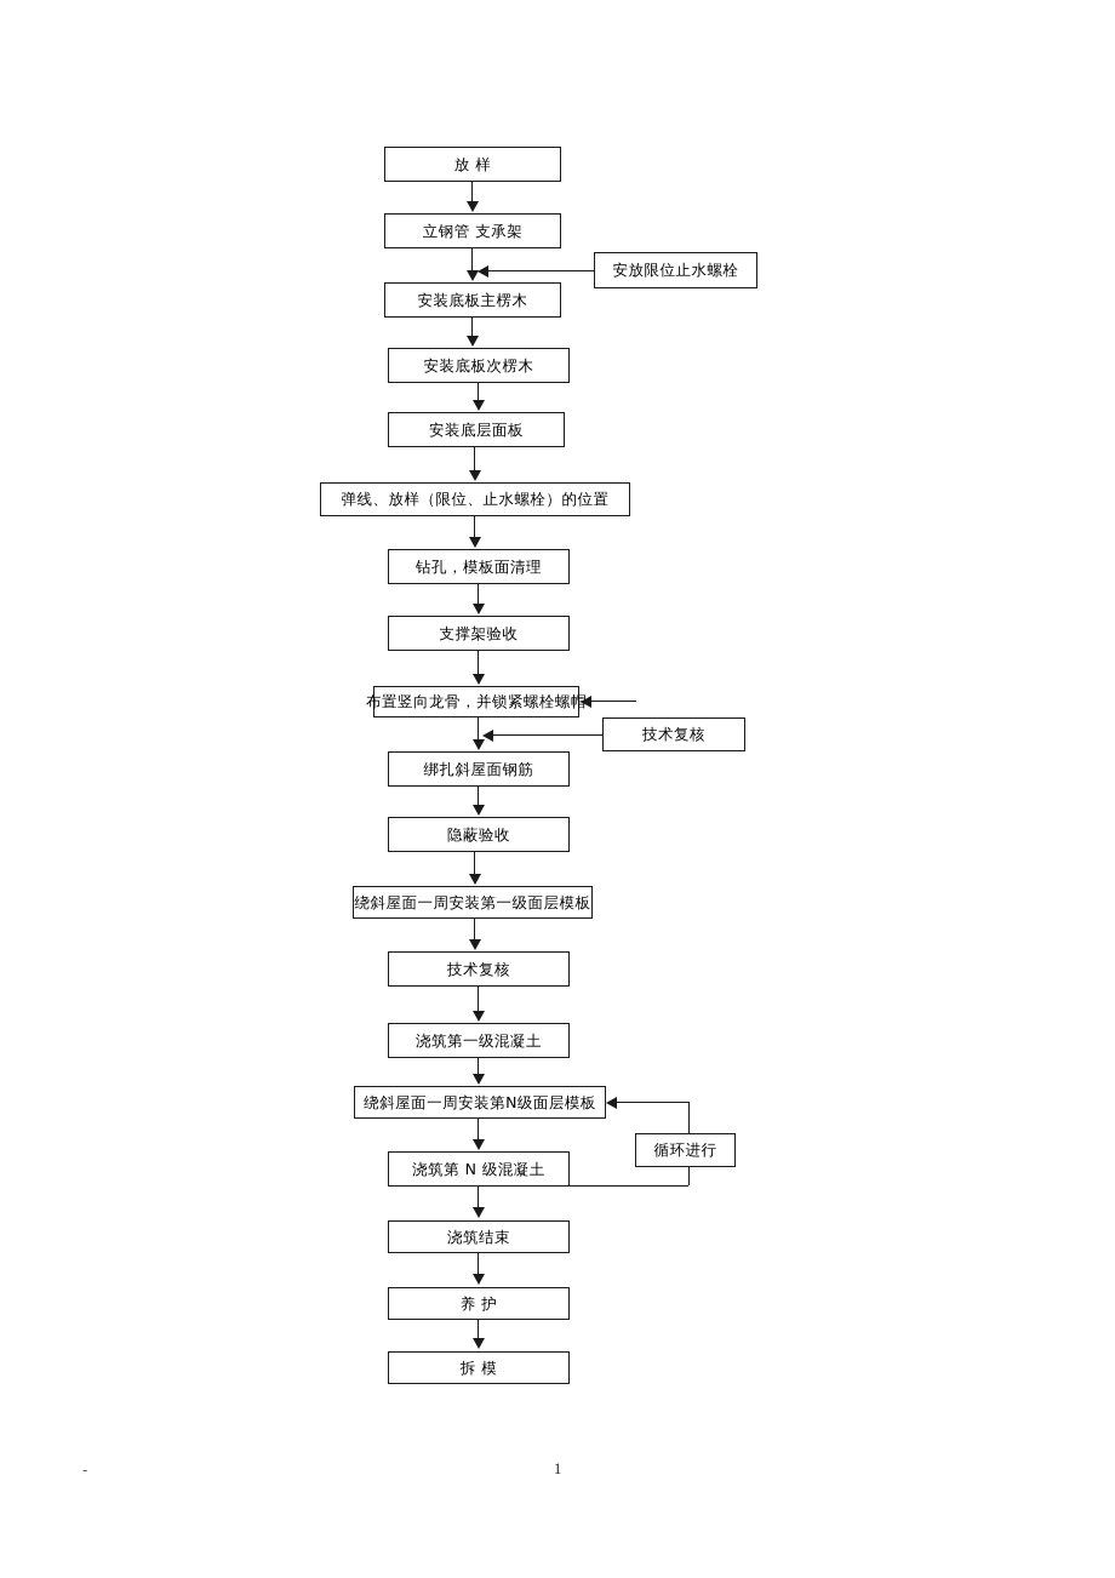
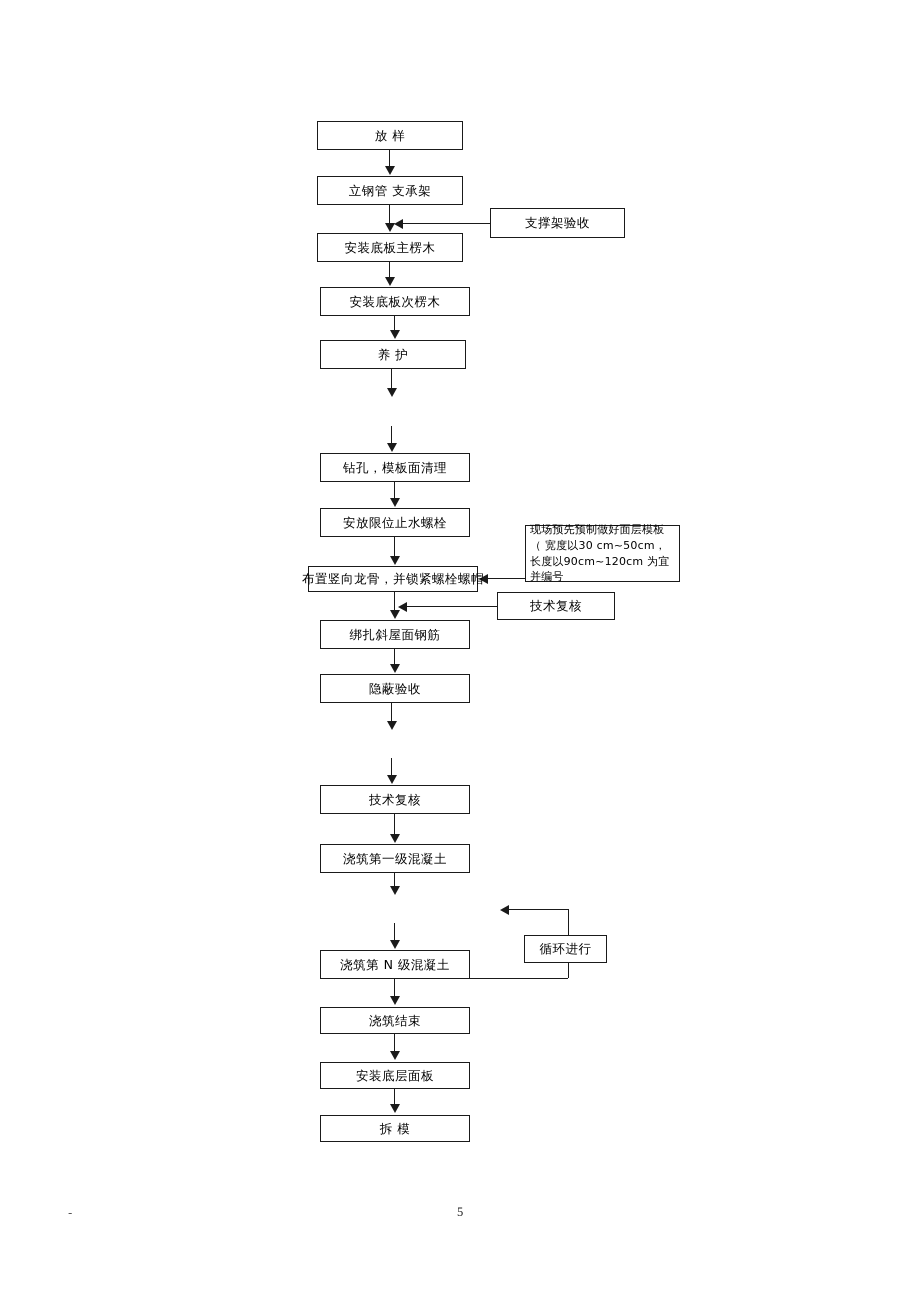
  放 样
  立钢管 支承架
- 安放限位止水螺栓
+ 支撑架验收
  安装底板主楞木
  安装底板次楞木
- 安装底层面板
+ 养 护
- 弹线、放样（限位、止水螺栓）的位置
  钻孔，模板面清理
- 支撑架验收
+ 安放限位止水螺栓
+ 现场预先预制做好面层模板（ 宽度以30 cm~50cm， 长度以90cm~120cm 为宜 并编号
  布置竖向龙骨，并锁紧螺栓螺帽
  技术复核
  绑扎斜屋面钢筋
  隐蔽验收
- 绕斜屋面一周安装第一级面层模板
  技术复核
  浇筑第一级混凝土
- 绕斜屋面一周安装第N级面层模板
  循环进行
  浇筑第 N 级混凝土
  浇筑结束
- 养 护
+ 安装底层面板
  拆 模
  -
- 1
+ 5
